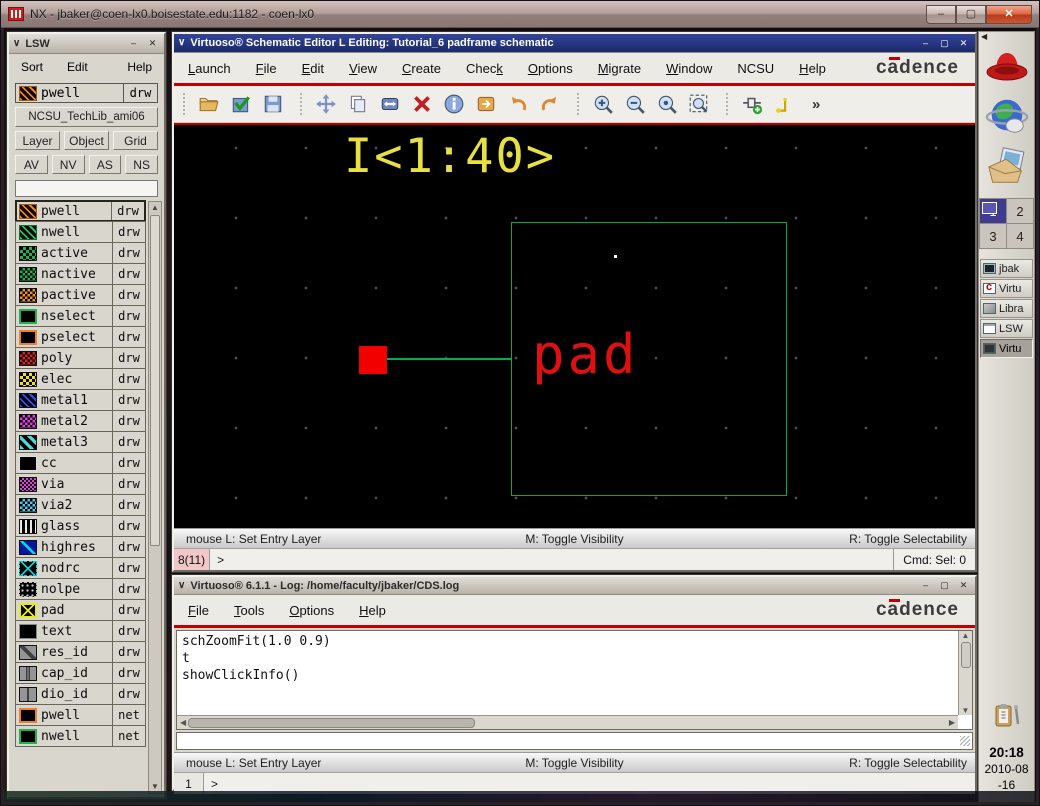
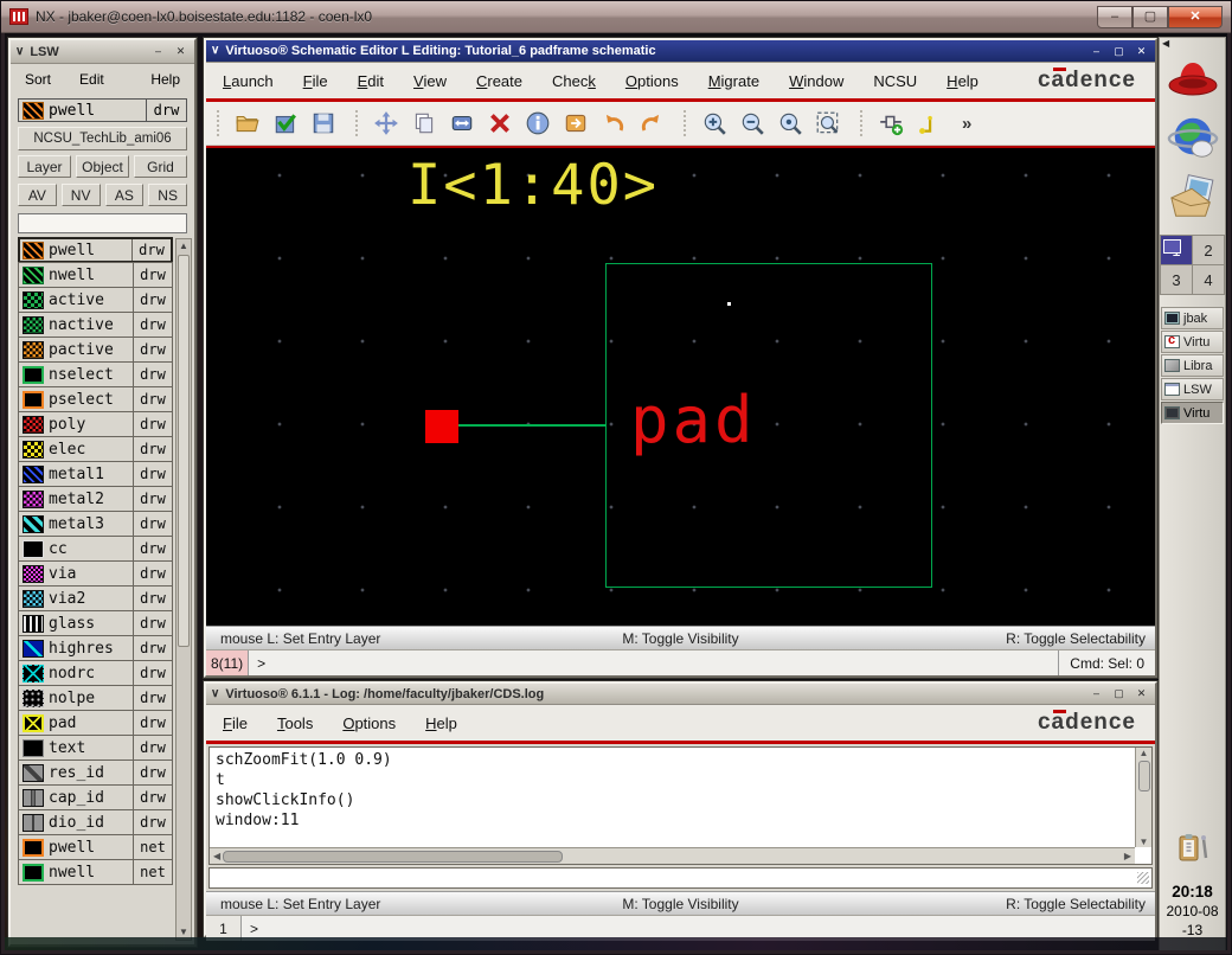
  NX - jbaker@coen-lx0.boisestate.edu:1182 - coen-lx0
  –
  ▢
  ✕
  ∨
  LSW
  –
  ✕
  Sort
  Edit
  Help
  pwell
  drw
  NCSU_TechLib_ami06
  Layer
  Object
  Grid
  AV
  NV
  AS
  NS
  pwell
  drw
  nwell
  drw
  active
  drw
  nactive
  drw
  pactive
  drw
  nselect
  drw
  pselect
  drw
  poly
  drw
  elec
  drw
  metal1
  drw
  metal2
  drw
  metal3
  drw
  cc
  drw
  via
  drw
  via2
  drw
  glass
  drw
  highres
  drw
  nodrc
  drw
  nolpe
  drw
  pad
  drw
  text
  drw
  res_id
  drw
  cap_id
  drw
  dio_id
  drw
  pwell
  net
  nwell
  net
  ▲
  ▼
  ∨
  Virtuoso® Schematic Editor L Editing: Tutorial_6 padframe schematic
  –
  ▢
  ✕
  Launch
  File
  Edit
  View
  Create
  Check
  Options
  Migrate
  Window
  NCSU
  Help
  cadence
  »
  I<1:40>
  pad
  mouse L: Set Entry Layer
  M: Toggle Visibility
  R: Toggle Selectability
  8(11)
  >
  Cmd: Sel: 0
  ∨
  Virtuoso® 6.1.1 - Log: /home/faculty/jbaker/CDS.log
  –
  ▢
  ✕
  File
  Tools
  Options
  Help
  cadence
  schZoomFit(1.0 0.9)
  t
  showClickInfo()
+ window:11
  ▲
  ▼
  ◀
  ▶
  mouse L: Set Entry Layer
  M: Toggle Visibility
  R: Toggle Selectability
  1
  >
  ◀
  1
  2
  3
  4
  jbak
  Virtu
  Libra
  LSW
  Virtu
  20:18
  2010-08
- -16
+ -13
